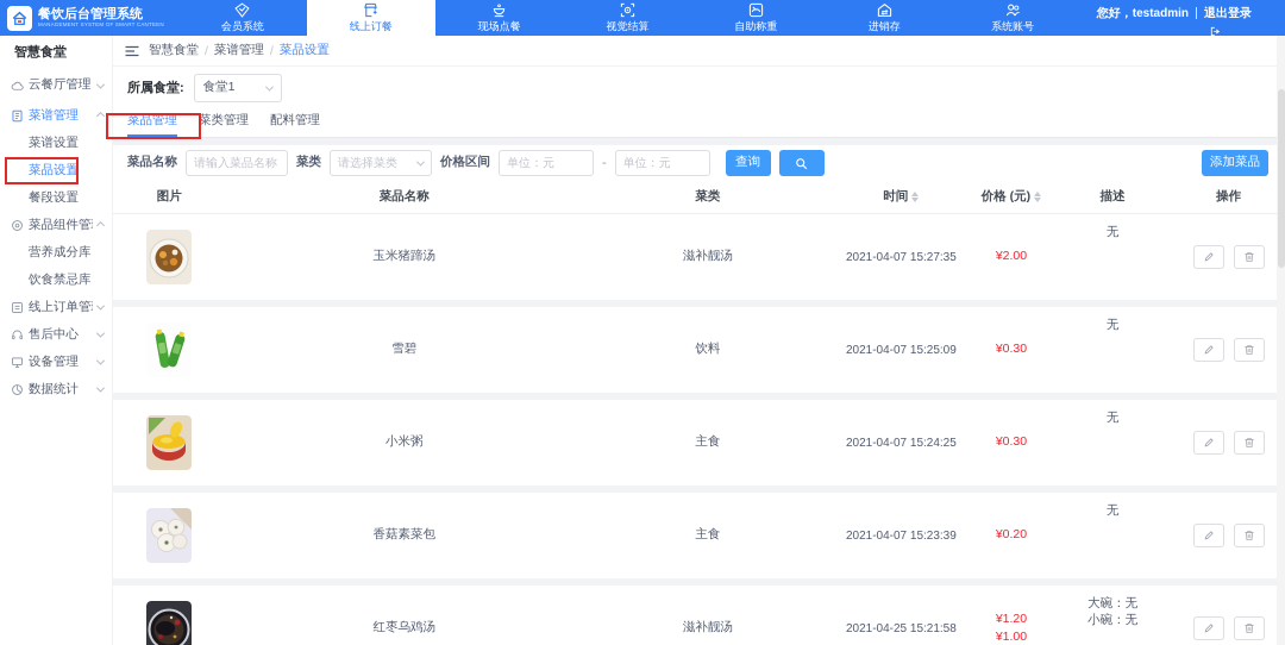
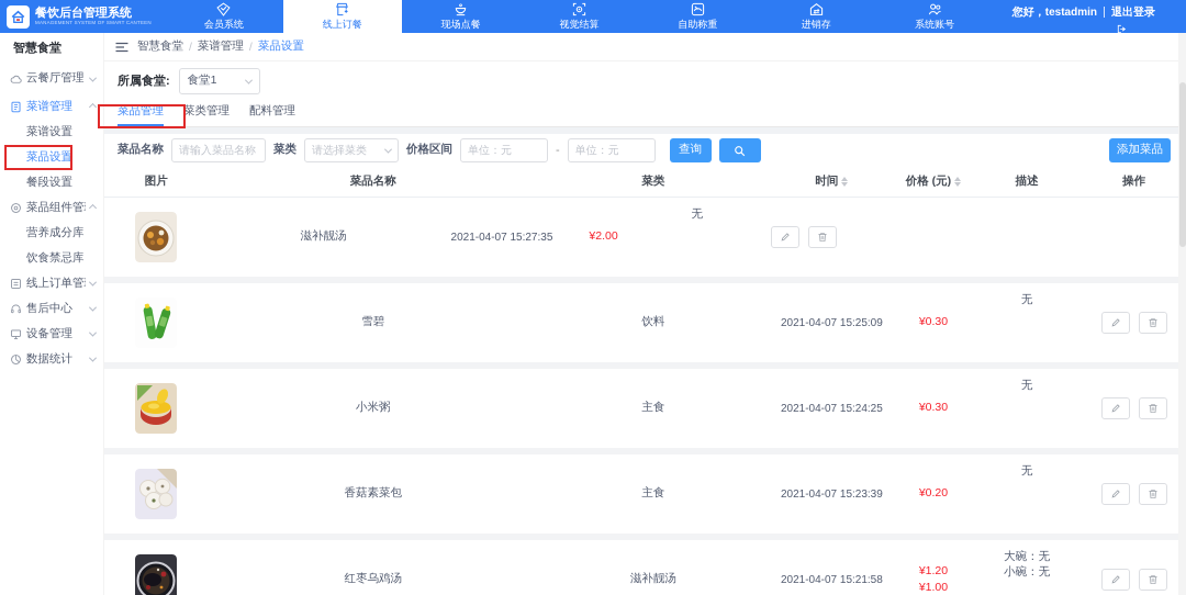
  餐饮后台管理系统
  会员系统
  线上订餐
  现场点餐
  视觉结算
  自助称重
  进销存
  系统账号
  您好，testadmin
  退出登录
  智慧食堂
  云餐厅管理
  菜谱管理
  菜谱设置
  菜品设置
  餐段设置
  菜品组件管
  营养成分库
  饮食禁忌库
  线上订单管
  售后中心
  设备管理
  数据统计
  智慧食堂
  /
  菜谱管理
  /
  菜品设置
  所属食堂:
  食堂1
  菜品管理
  菜类管理
  配料管理
  菜品名称
  请输入菜品名称
  菜类
  请选择菜类
  价格区间
  单位：元
  -
  单位：元
  查询
  添加菜品
  图片
  菜品名称
  菜类
  时间
  价格 (元)
  描述
  操作
- 玉米猪蹄汤
  滋补靓汤
  2021-04-07 15:27:35
  ¥2.00
  无
  雪碧
  饮料
  2021-04-07 15:25:09
  ¥0.30
  无
  小米粥
  主食
  2021-04-07 15:24:25
  ¥0.30
  无
  香菇素菜包
  主食
  2021-04-07 15:23:39
  ¥0.20
  无
  红枣乌鸡汤
  滋补靓汤
- 2021-04-25 15:21:58
+ 2021-04-07 15:21:58
  ¥1.20
  ¥1.00
  大碗：无
  小碗：无
